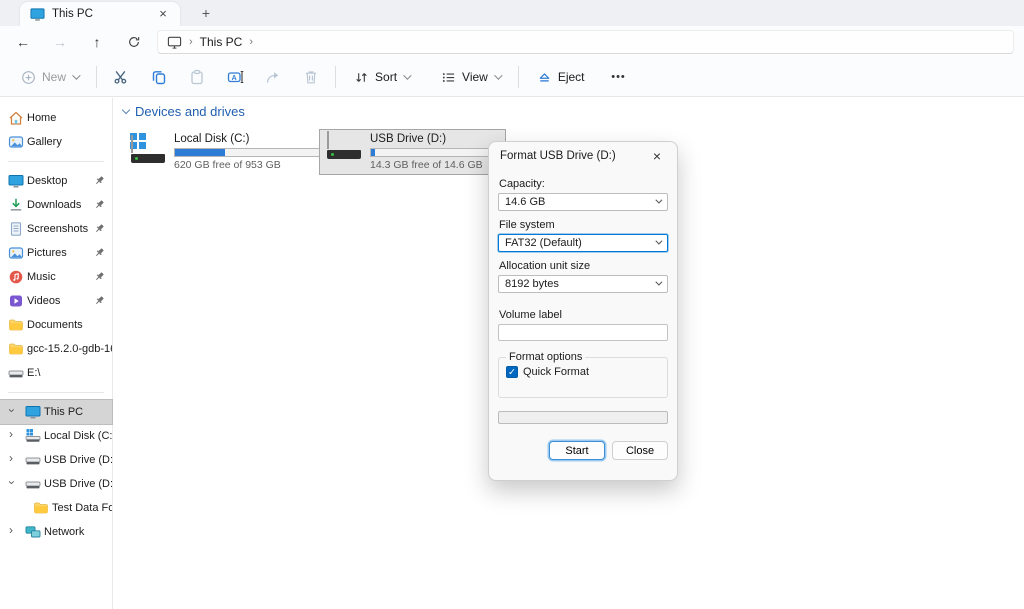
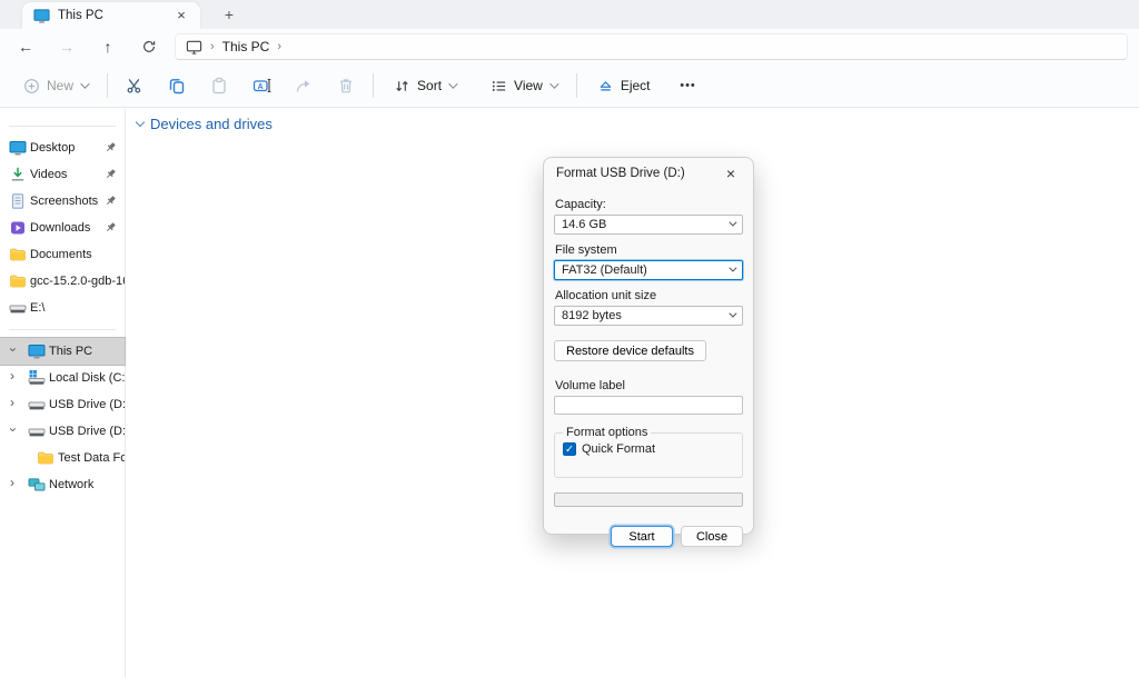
  This PC
  ×
  +
  ←
  →
  ↑
  ›
  This PC
  ›
  New
  Sort
  View
  Eject
  •••
- Home
- Gallery
  Desktop
- Downloads
+ Videos
  Screenshots
- Pictures
- Music
- Videos
+ Downloads
  Documents
  gcc-15.2.0-gdb-1
  E:\
  This PC
  ›
  Local Disk (C:
  ›
  USB Drive (D:
  USB Drive (D:
  Test Data Fo
  ›
  Network
  Devices and drives
- Local Disk (C:)
- 620 GB free of 953 GB
- USB Drive (D:)
- 14.3 GB free of 14.6 GB
  Format USB Drive (D:)
  ×
  Capacity:
  14.6 GB
  File system
  FAT32 (Default)
  Allocation unit size
  8192 bytes
+ Restore device defaults
  Volume label
  Format options
  Quick Format
  Start
  Close
